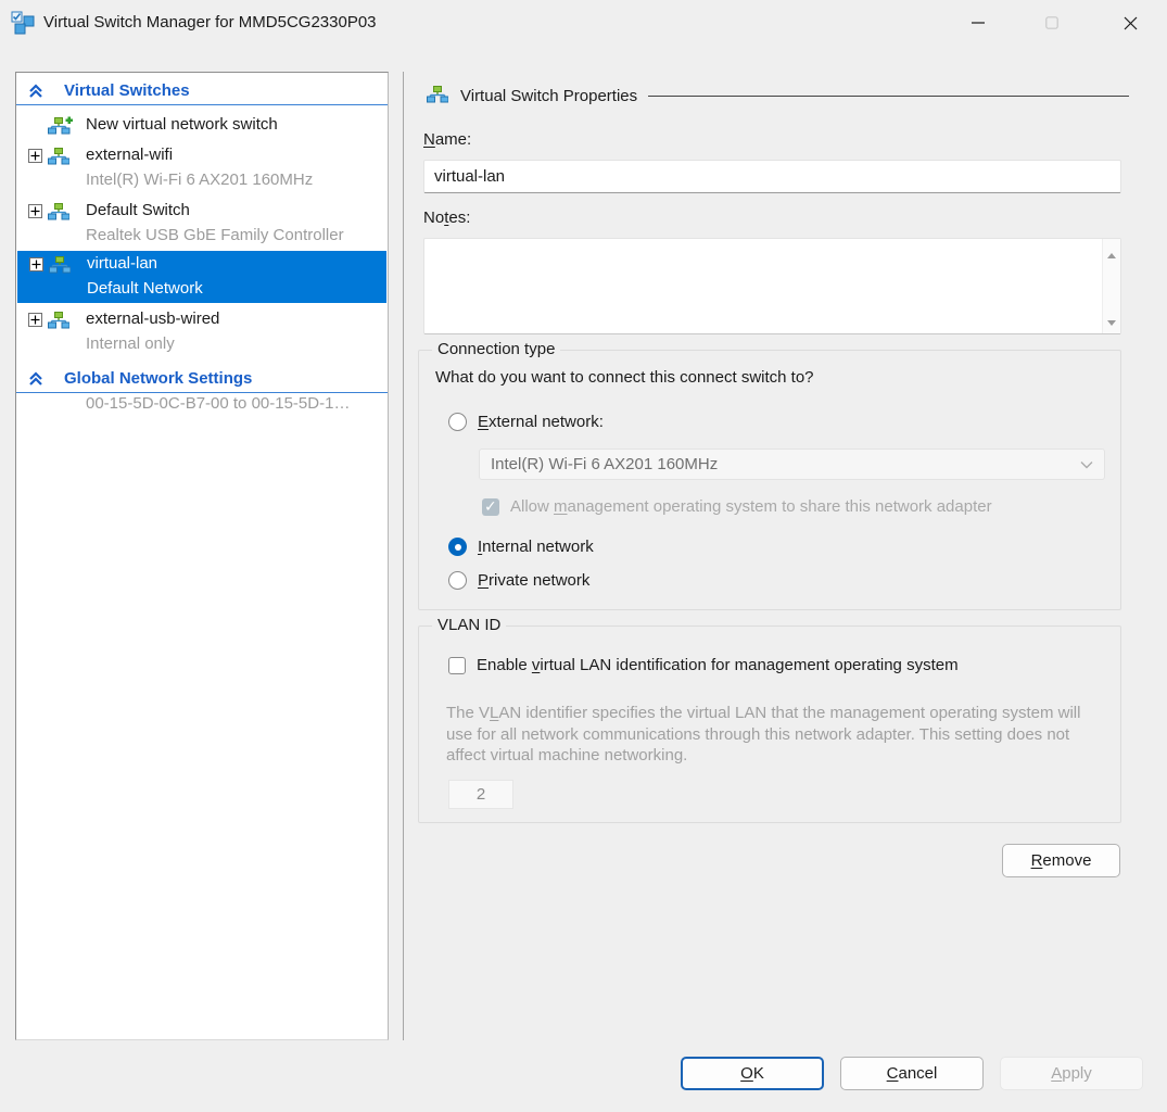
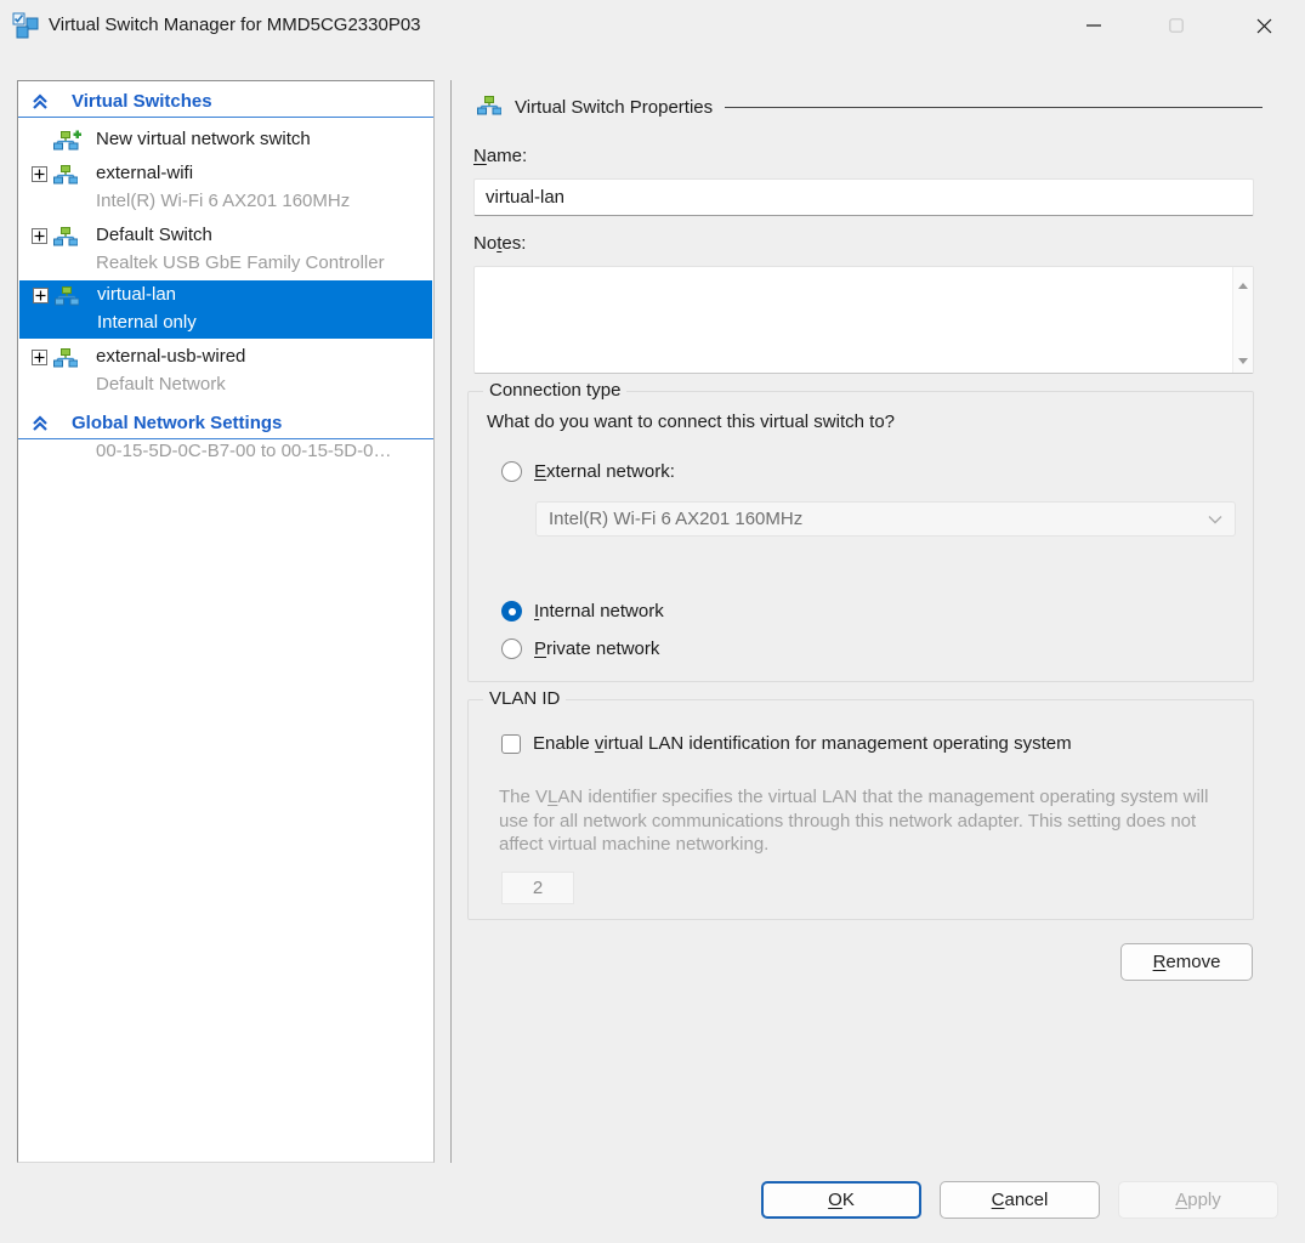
  Virtual Switch Manager for MMD5CG2330P03
  Virtual Switches
  New virtual network switch
  external-wifi
  Intel(R) Wi-Fi 6 AX201 160MHz
  Default Switch
  Realtek USB GbE Family Controller
  virtual-lan
- Default Network
+ Internal only
  external-usb-wired
- Internal only
+ Default Network
  Global Network Settings
- 00-15-5D-0C-B7-00 to 00-15-5D-1…
+ 00-15-5D-0C-B7-00 to 00-15-5D-0…
  Virtual Switch Properties
  Name:
  virtual-lan
  Notes:
  Connection type
- What do you want to connect this connect switch to?
+ What do you want to connect this virtual switch to?
  External network:
  Intel(R) Wi-Fi 6 AX201 160MHz
- Allow management operating system to share this network adapter
  Internal network
  Private network
  VLAN ID
  Enable virtual LAN identification for management operating system
  The VLAN identifier specifies the virtual LAN that the management operating system will use for all network communications through this network adapter. This setting does not affect virtual machine networking.
  2
  R
  emove
  O
  K
  C
  ancel
  A
  pply
